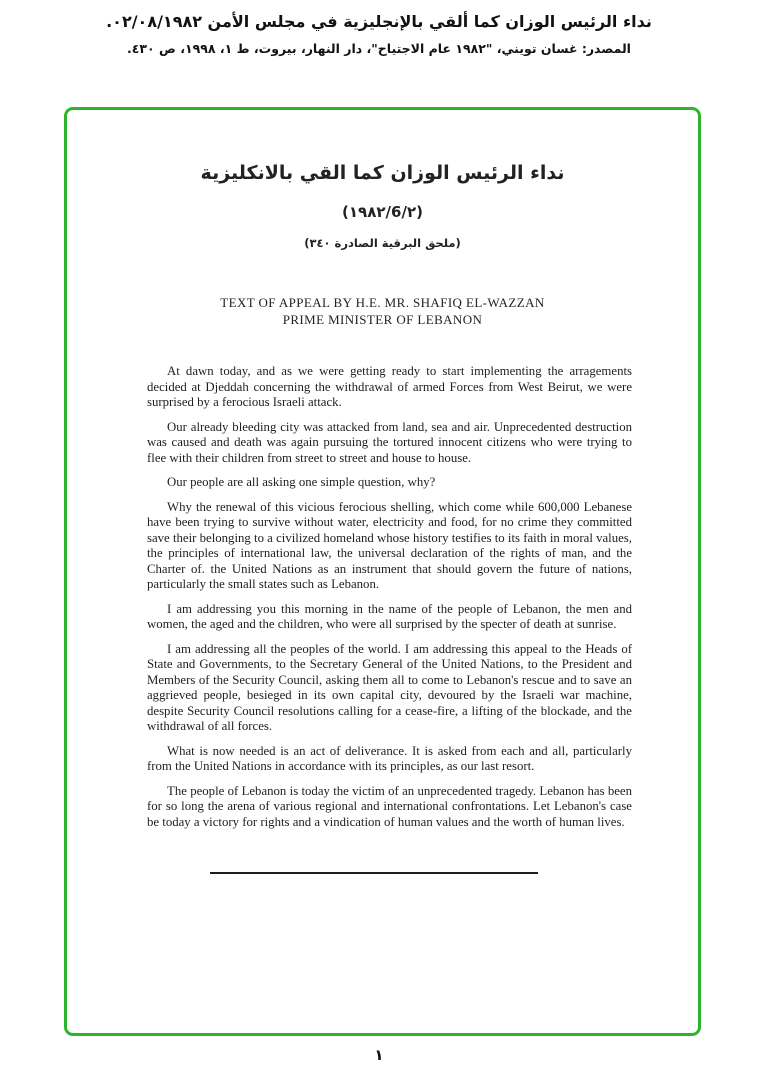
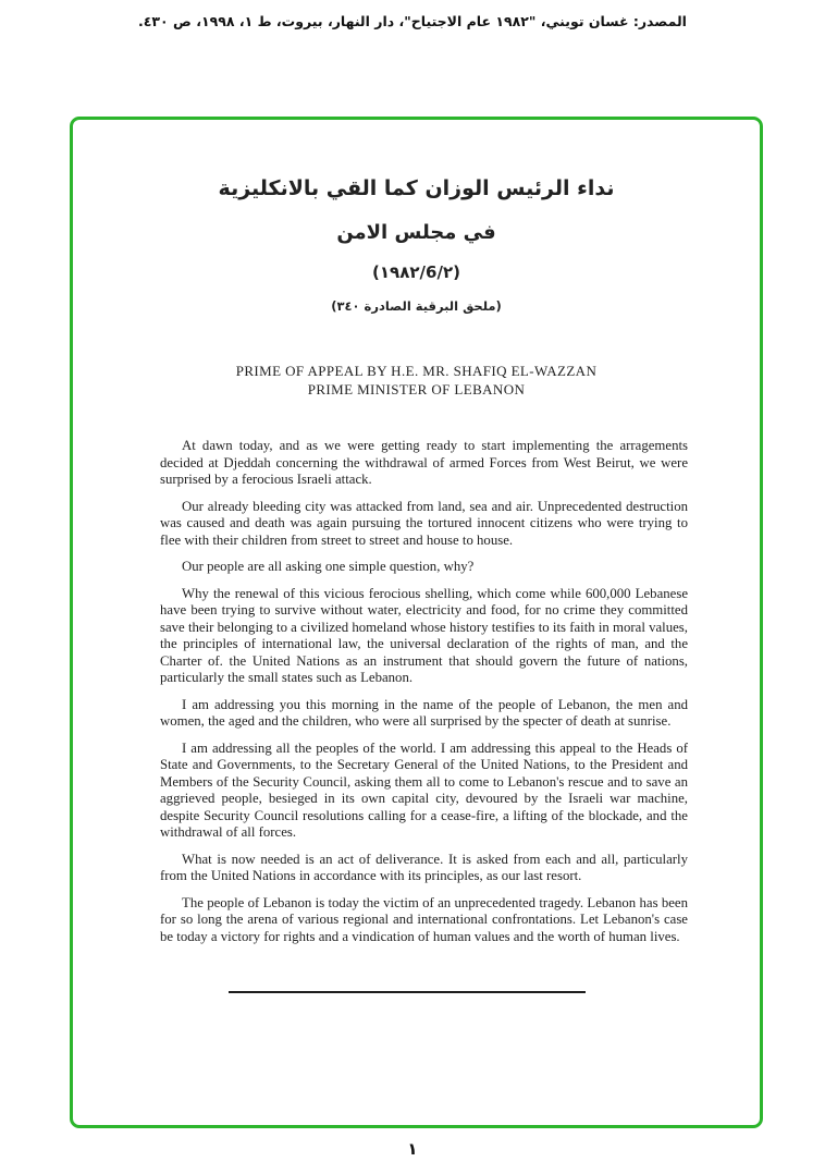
- نداء الرئيس الوزان كما ألقي بالإنجليزية في مجلس الأمن ٠٢/٠٨/١٩٨٢.
  المصدر: غسان تويني، "١٩٨٢ عام الاجتياح"، دار النهار، بيروت، ط ١، ١٩٩٨، ص ٤٣٠.
  نداء الرئيس الوزان كما القي بالانكليزية
+ في مجلس الامن
  (١٩٨٢/6/٢)
  (ملحق البرقية الصادرة ٣٤٠)
- TEXT OF APPEAL BY H.E. MR. SHAFIQ EL-WAZZAN
+ PRIME OF APPEAL BY H.E. MR. SHAFIQ EL-WAZZAN
  PRIME MINISTER OF LEBANON
  At dawn today, and as we were getting ready to start implementing the arragements decided at Djeddah concerning the withdrawal of armed Forces from West Beirut, we were surprised by a ferocious Israeli attack.
  Our already bleeding city was attacked from land, sea and air. Unprecedented destruction was caused and death was again pursuing the tortured innocent citizens who were trying to flee with their children from street to street and house to house.
  Our people are all asking one simple question, why?
  Why the renewal of this vicious ferocious shelling, which come while 600,000 Lebanese have been trying to survive without water, electricity and food, for no crime they committed save their belonging to a civilized homeland whose history testifies to its faith in moral values, the principles of international law, the universal declaration of the rights of man, and the Charter of. the United Nations as an instrument that should govern the future of nations, particularly the small states such as Lebanon.
  I am addressing you this morning in the name of the people of Lebanon, the men and women, the aged and the children, who were all surprised by the specter of death at sunrise.
  I am addressing all the peoples of the world. I am addressing this appeal to the Heads of State and Governments, to the Secretary General of the United Nations, to the President and Members of the Security Council, asking them all to come to Lebanon's rescue and to save an aggrieved people, besieged in its own capital city, devoured by the Israeli war machine, despite Security Council resolutions calling for a cease-fire, a lifting of the blockade, and the withdrawal of all forces.
  What is now needed is an act of deliverance. It is asked from each and all, particularly from the United Nations in accordance with its principles, as our last resort.
  The people of Lebanon is today the victim of an unprecedented tragedy. Lebanon has been for so long the arena of various regional and international confrontations. Let Lebanon's case be today a victory for rights and a vindication of human values and the worth of human lives.
  ١
